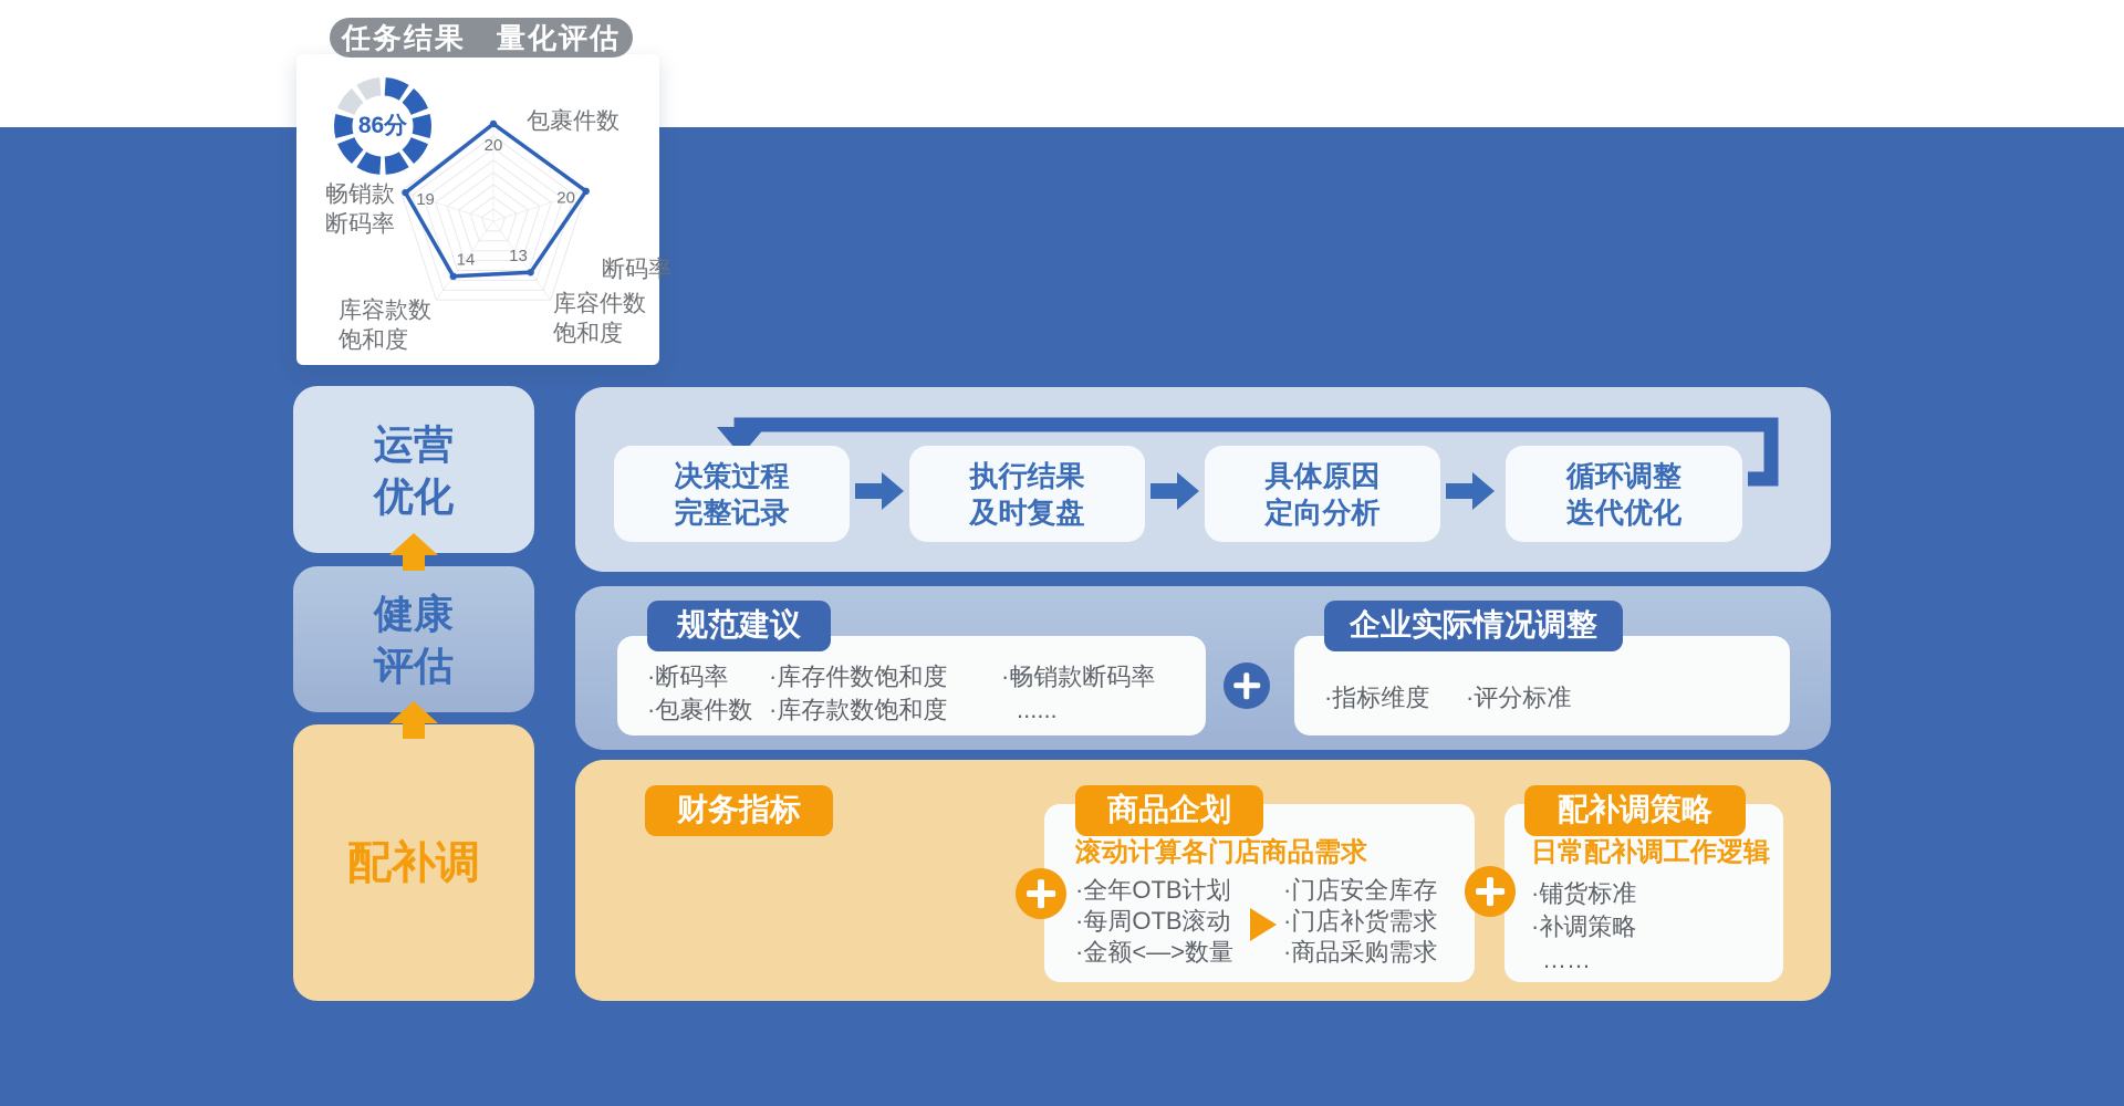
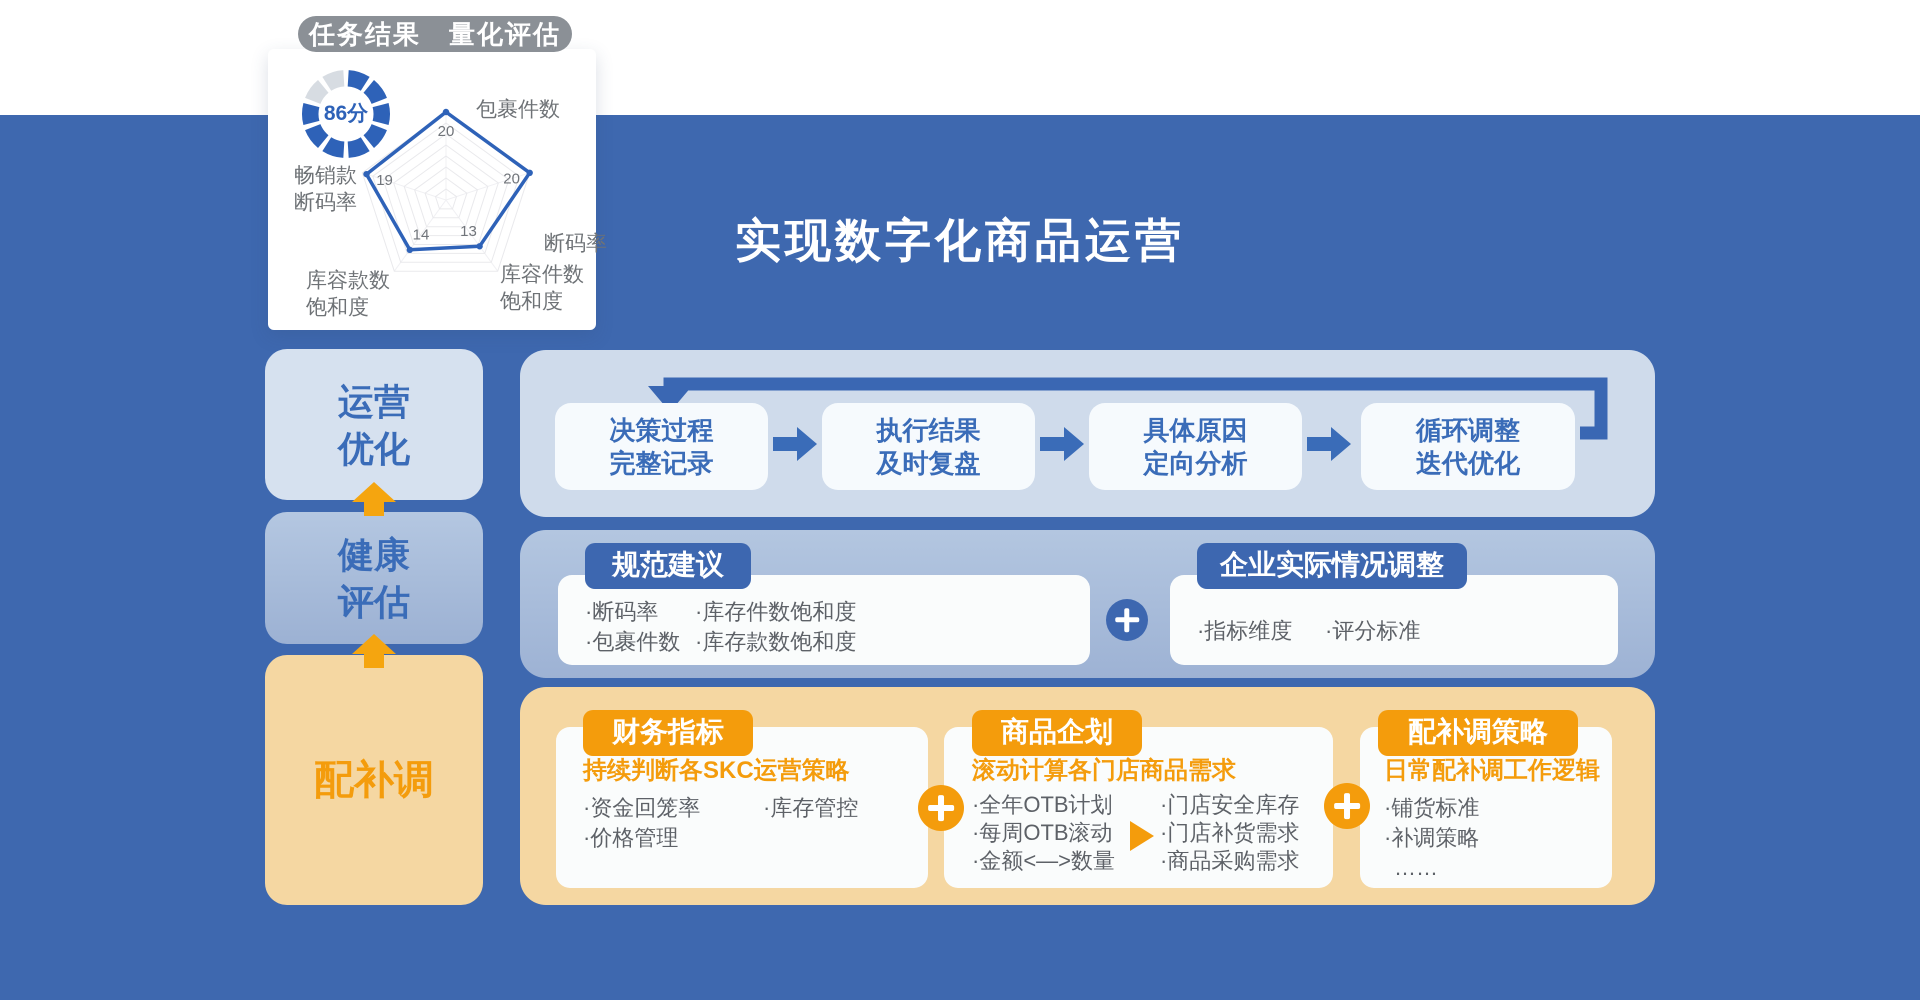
  86分
  20
  20
  13
  14
  19
  包裹件数
  断码率
  库容件数饱和度
  库容款数饱和度
  畅销款断码率
  任务结果 量化评估
+ 实现数字化商品运营
  运营
  优化
  健康
  评估
  配补调
  决策过程
  完整记录
  执行结果
  及时复盘
  具体原因
  定向分析
  循环调整
  迭代优化
  ·断码率
  ·包裹件数
  ·库存件数饱和度
  ·库存款数饱和度
- ·畅销款断码率
- ......
  规范建议
  ·指标维度
  ·评分标准
  企业实际情况调整
+ 持续判断各SKC运营策略
+ ·资金回笼率
+ ·价格管理
+ ·库存管控
  财务指标
  滚动计算各门店商品需求
  ·全年OTB计划
  ·每周OTB滚动
  ·金额<—>数量
  ·门店安全库存
  ·门店补货需求
  ·商品采购需求
  商品企划
  日常配补调工作逻辑
  ·铺货标准
  ·补调策略
  ……
  配补调策略
